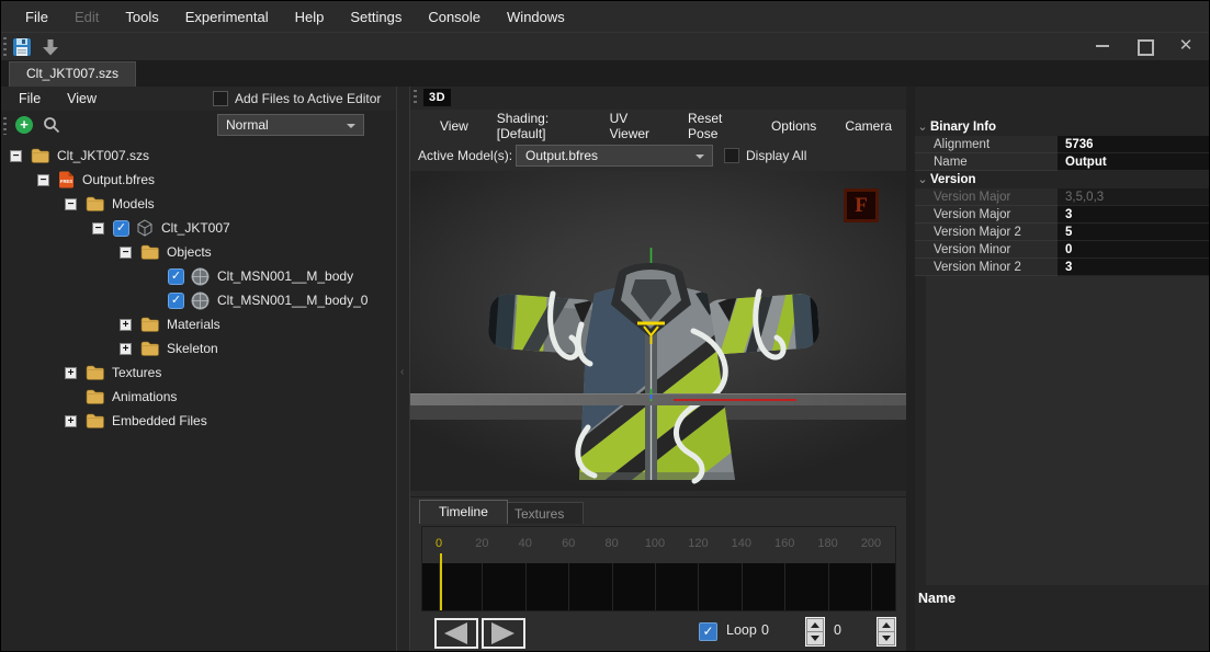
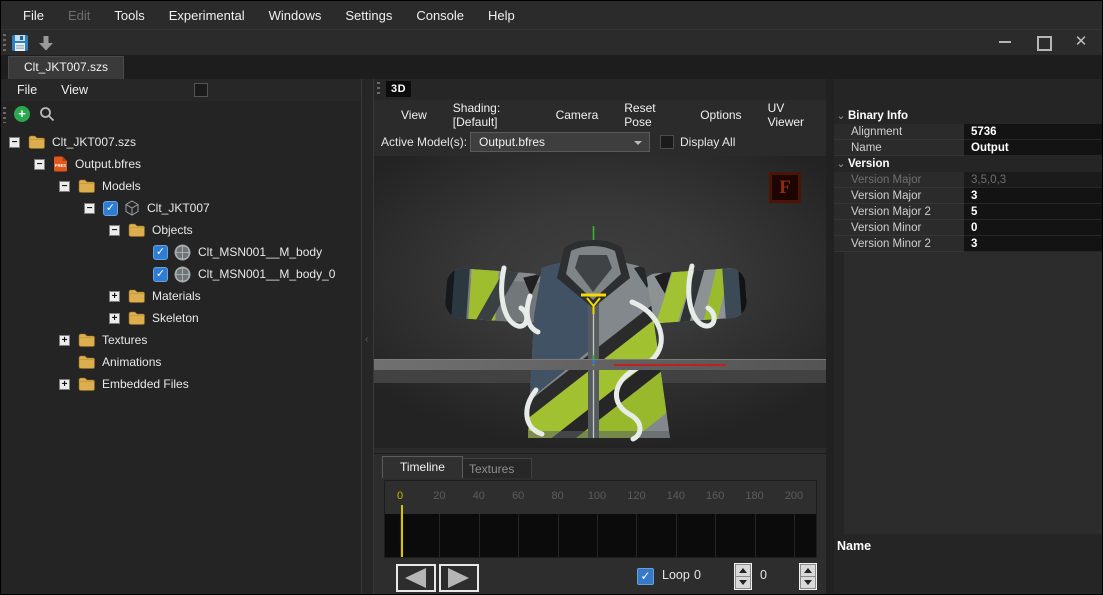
  File
  Edit
  Tools
  Experimental
- Help
+ Windows
  Settings
  Console
- Windows
+ Help
  ✕
  Clt_JKT007.szs
  File
  View
- Add Files to Active Editor
  +
- Normal
  −
  Clt_JKT007.szs
  −
  Output.bfres
  −
  Models
  −
  ✓
  Clt_JKT007
  −
  Objects
  ✓
  Clt_MSN001__M_body
  ✓
  Clt_MSN001__M_body_0
  +
  Materials
  +
  Skeleton
  +
  Textures
  Animations
  +
  Embedded Files
  ‹
  3D
  View
  Shading: [Default]
- UV Viewer
+ Camera
  Reset Pose
  Options
- Camera
+ UV Viewer
  Active Model(s):
  Output.bfres
  Display All
  F
  Timeline
  Textures
  0
  20
  40
  60
  80
  100
  120
  140
  160
  180
  200
  ✓
  Loop
  0
  0
  ⌄
  Binary Info
  Alignment
  5736
  Name
  Output
  ⌄
  Version
  Version Major
  3,5,0,3
  Version Major
  3
  Version Major 2
  5
  Version Minor
  0
  Version Minor 2
  3
  Name
